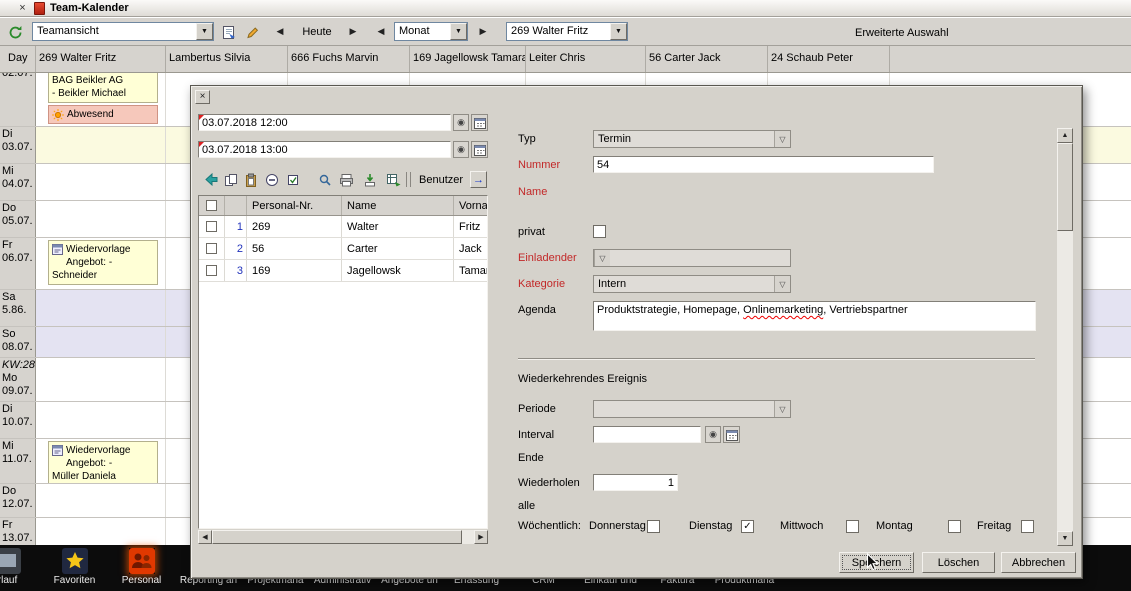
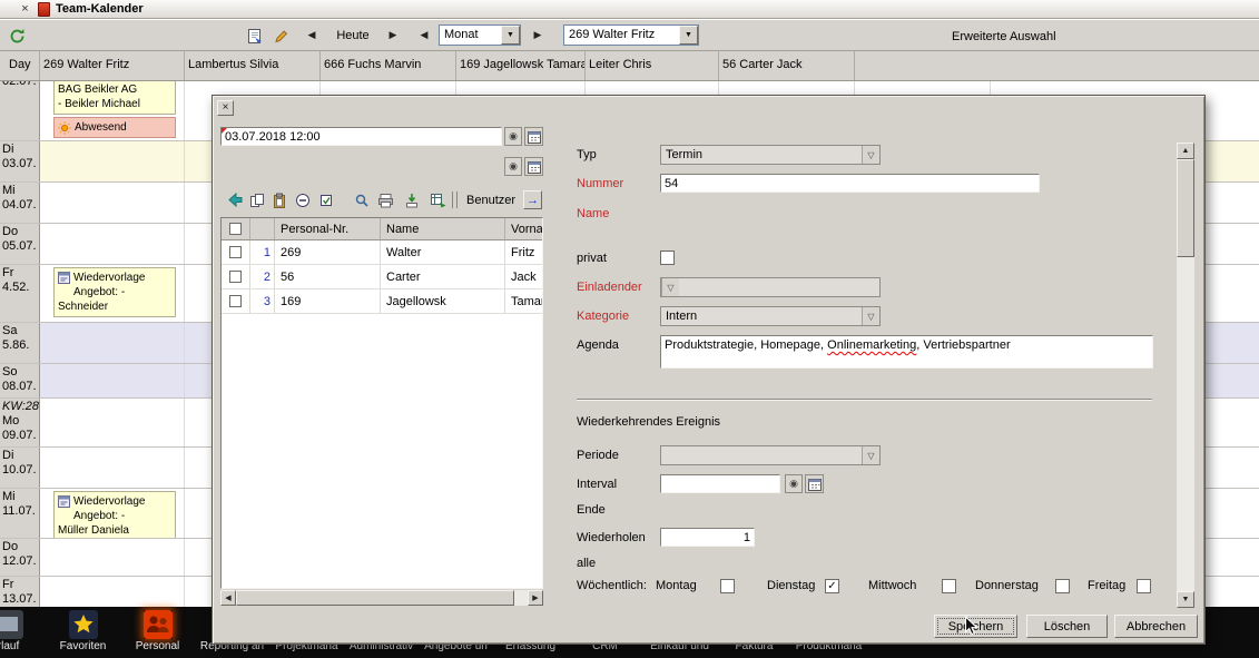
  ×
  Team-Kalender
- Teamansicht
  ◀
  Heute
  ▶
  ◀
  Monat
  ▶
  269 Walter Fritz
  Erweiterte Auswahl
  Day
  269 Walter Fritz
  Lambertus Silvia
  666 Fuchs Marvin
  169 Jagellowsk Tamara
  Leiter Chris
  56 Carter Jack
- 24 Schaub Peter
  02.07.
  BAG Beikler AG
  - Beikler Michael
  Abwesend
  Di
  03.07.
  Mi
  04.07.
  Do
  05.07.
  Fr
- 06.07.
+ 4.52.
  Wiedervorlage
  Angebot: -
  Schneider
  Sa
  5.86.
  So
  08.07.
  KW:28
  Mo
  09.07.
  Di
  10.07.
  Mi
  11.07.
  Wiedervorlage
  Angebot: -
  Müller Daniela
  Do
  12.07.
  Fr
  13.07.
  lauf
  Favoriten
  Personal
  Reporting an
  Projektmana
  Administrativ
  Angebote un
  Erfassung
  CRM
  Einkauf und
  Faktura
  Produktmana
  ×
  03.07.2018 12:00
  ◉
- 03.07.2018 13:00
  ◉
  Benutzer
  →
  Personal-Nr.
  Name
  Vorna
  1
  269
  Walter
  Fritz
  2
  56
  Carter
  Jack
  3
  169
  Jagellowsk
  Typ
  Termin
  ▽
  Nummer
  54
  Name
  privat
  Einladender
  ▽
  Kategorie
  Intern
  ▽
  Agenda
  Produktstrategie, Homepage, Onlinemarketing, Vertriebspartner
  Wiederkehrendes Ereignis
  Periode
  ▽
  Interval
  ◉
  Ende
  Wiederholen
  1
  alle
  Wöchentlich:
- Donnerstag
+ Montag
  Dienstag
  ✓
  Mittwoch
- Montag
+ Donnerstag
  Freitag
  Löschen
  Abbrechen
